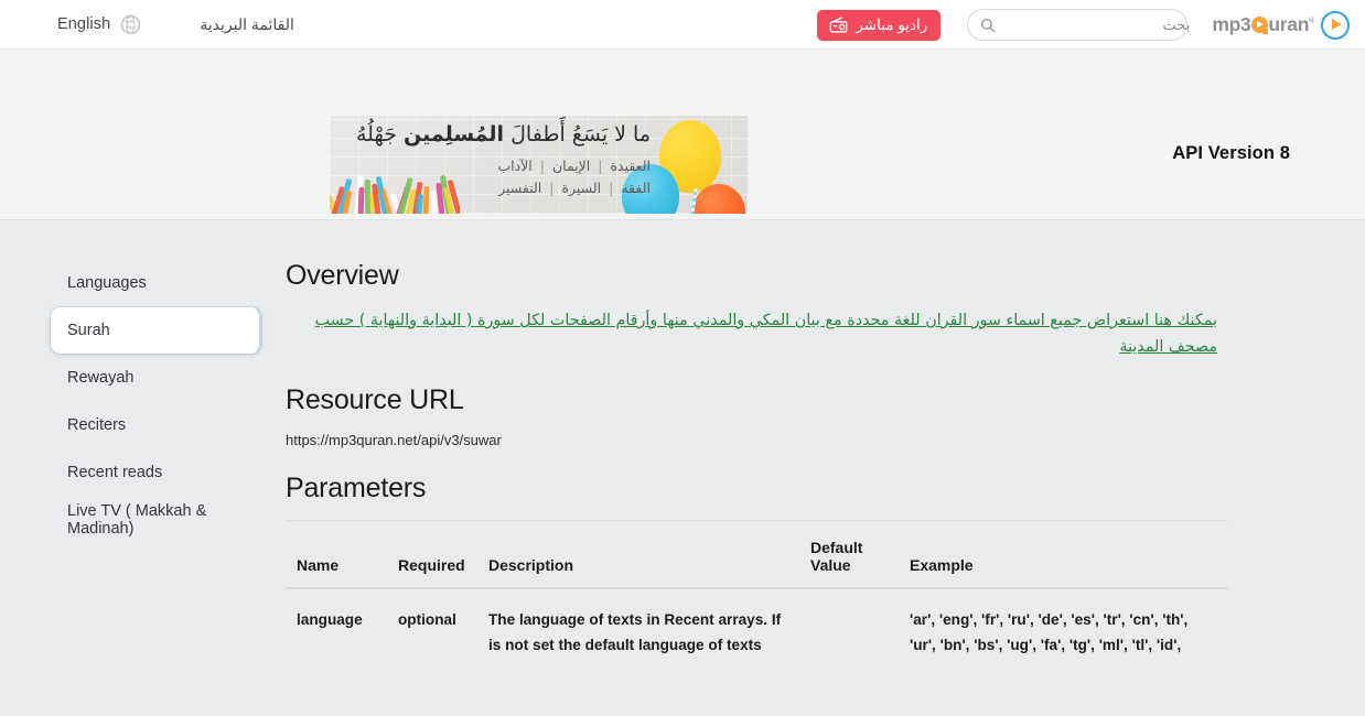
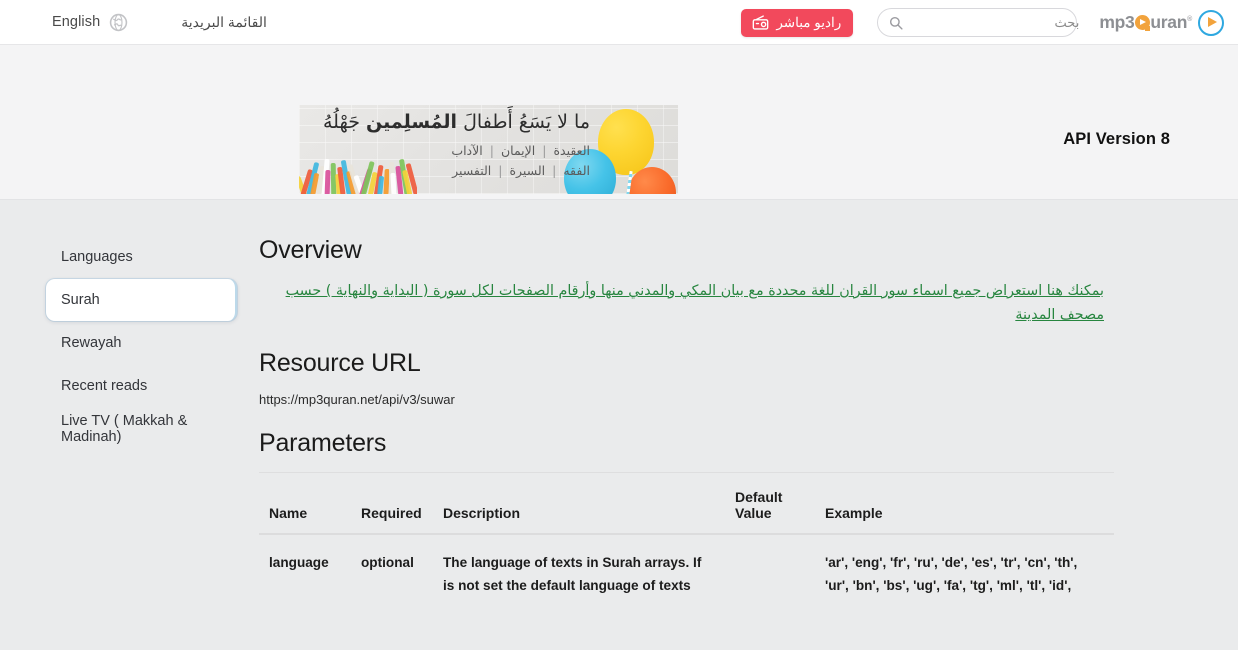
  English
  القائمة البريدية
  راديو مباشر
  mp3
  uran
  ما لا يَسَعُ أَطفالَ المُسلِمين جَهْلُهُ
  العقيدة|الإيمان|الآداب
  الفقه|السيرة|التفسير
  API Version 8
  Languages
  Surah
  Rewayah
- Reciters
  Recent reads
  Live TV ( Makkah & Madinah)
  Overview
  بمكنك هنا استعراض جميع اسماء سور القران للغة محددة مع بيان المكي والمدني منها وأرقام الصفحات لكل سورة ( البداية والنهاية ) حسب مصحف المدينة
  Resource URL
  https://mp3quran.net/api/v3/suwar
  Parameters
  Name	Required	Description	Default Value	Example
- language	optional	The language of texts in Recent arrays. If is not set the default language of texts		'ar', 'eng', 'fr', 'ru', 'de', 'es', 'tr', 'cn', 'th', 'ur', 'bn', 'bs', 'ug', 'fa', 'tg', 'ml', 'tl', 'id',
+ language	optional	The language of texts in Surah arrays. If is not set the default language of texts		'ar', 'eng', 'fr', 'ru', 'de', 'es', 'tr', 'cn', 'th', 'ur', 'bn', 'bs', 'ug', 'fa', 'tg', 'ml', 'tl', 'id',
